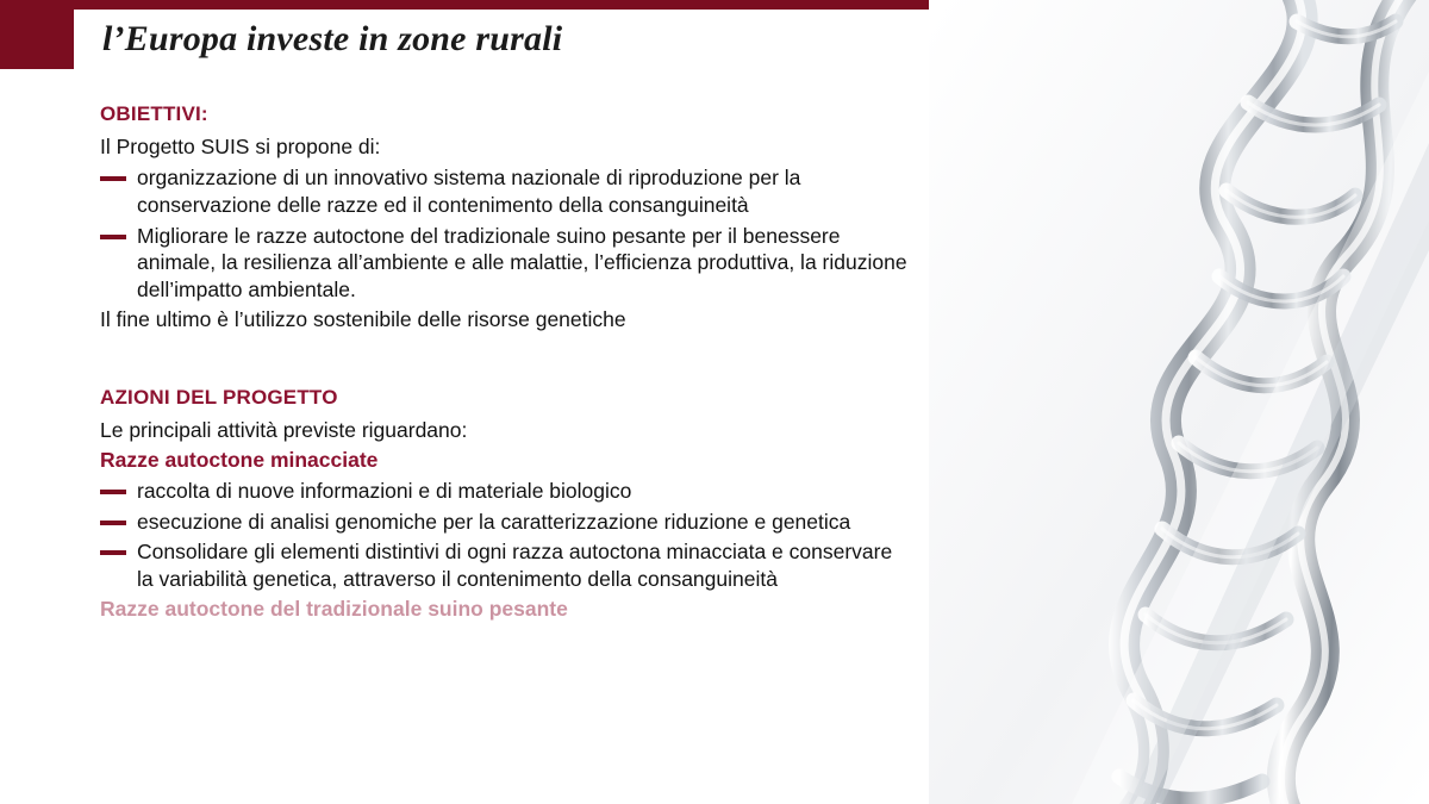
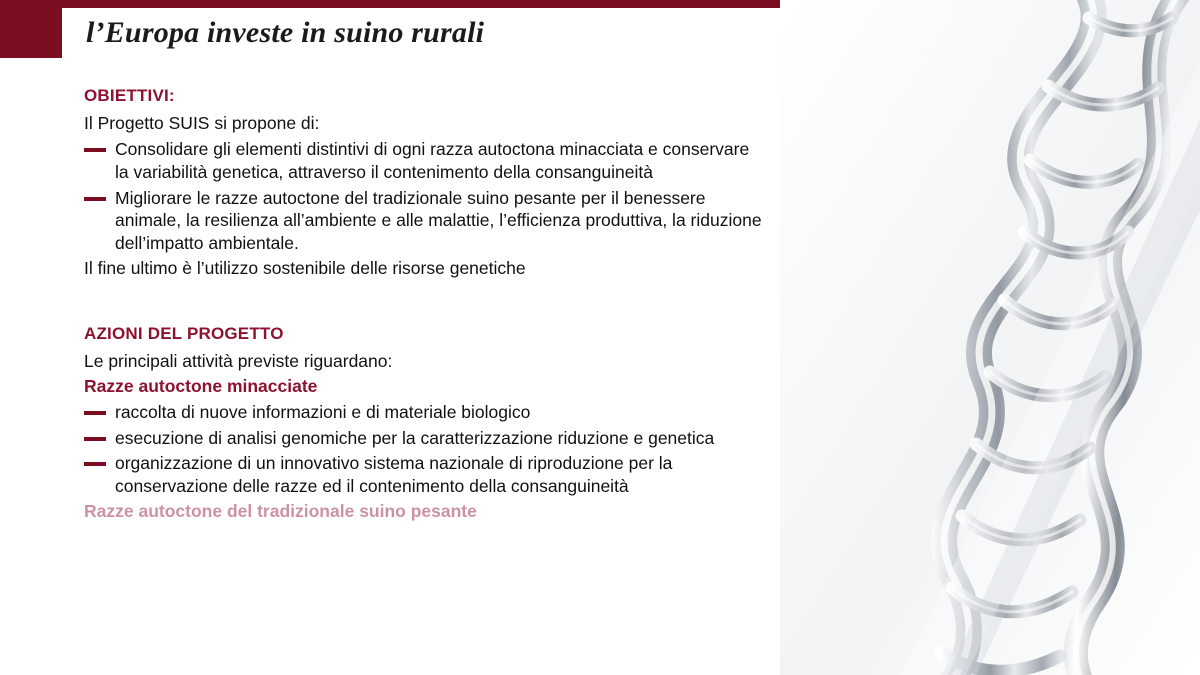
- l’Europa investe in zone rurali
+ l’Europa investe in suino rurali
  OBIETTIVI:
  Il Progetto SUIS si propone di:
- organizzazione di un innovativo sistema nazionale di riproduzione per la conservazione delle razze ed il contenimento della consanguineità
+ Consolidare gli elementi distintivi di ogni razza autoctona minacciata e conservare la variabilità genetica, attraverso il contenimento della consanguineità
  Migliorare le razze autoctone del tradizionale suino pesante per il benessere animale, la resilienza all’ambiente e alle malattie, l’efficienza produttiva, la riduzione dell’impatto ambientale.
  Il fine ultimo è l’utilizzo sostenibile delle risorse genetiche
  AZIONI DEL PROGETTO
  Le principali attività previste riguardano:
  Razze autoctone minacciate
  raccolta di nuove informazioni e di materiale biologico
  esecuzione di analisi genomiche per la caratterizzazione riduzione e genetica
- Consolidare gli elementi distintivi di ogni razza autoctona minacciata e conservare la variabilità genetica, attraverso il contenimento della consanguineità
+ organizzazione di un innovativo sistema nazionale di riproduzione per la conservazione delle razze ed il contenimento della consanguineità
  Razze autoctone del tradizionale suino pesante
